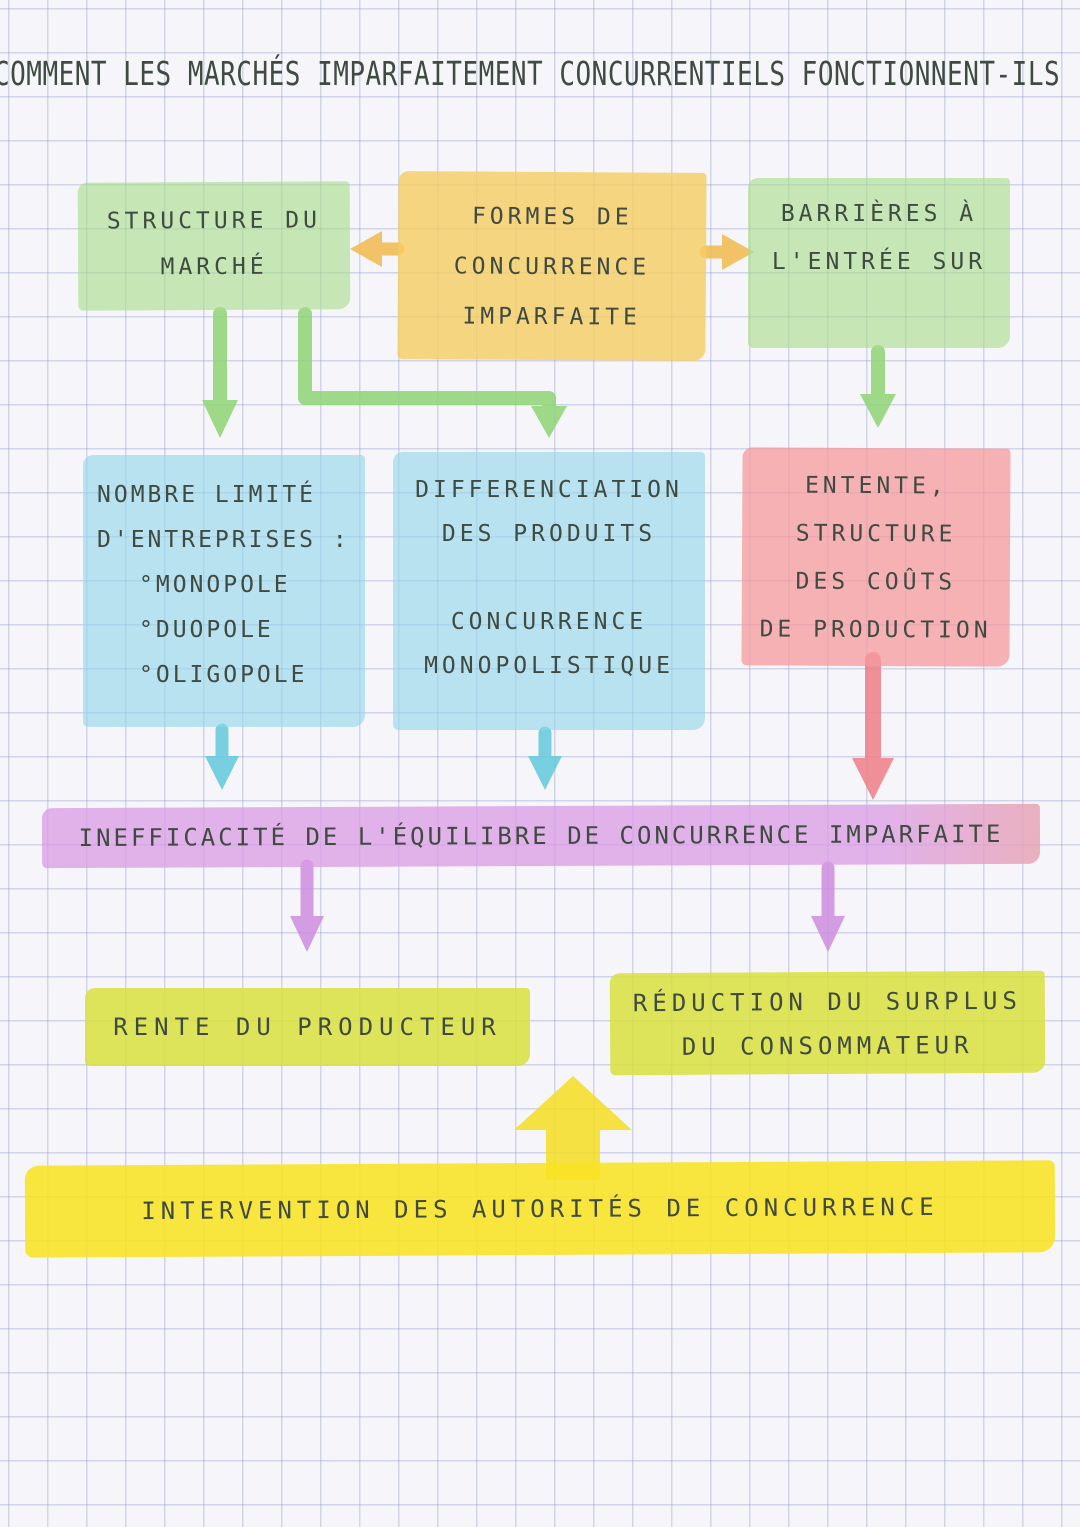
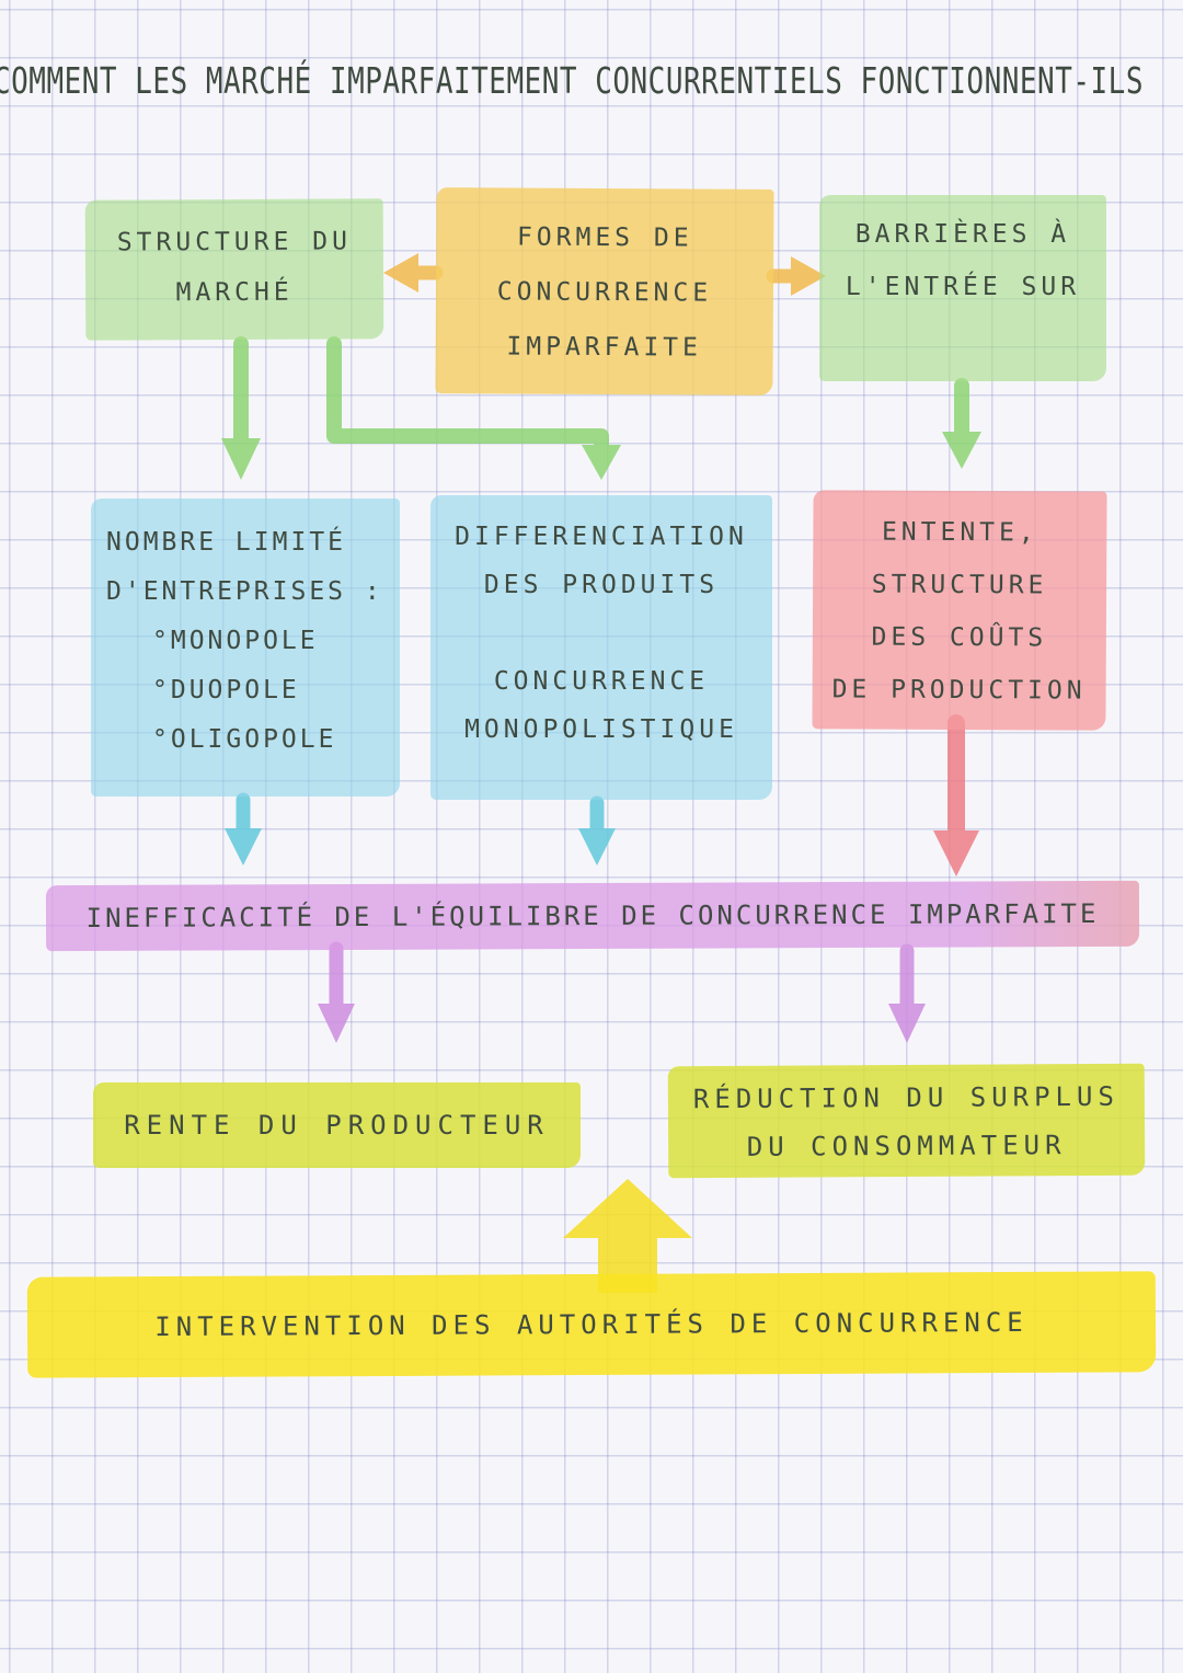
- COMMENT LES MARCHÉS IMPARFAITEMENT CONCURRENTIELS FONCTIONNENT-ILS
+ COMMENT LES MARCHÉ IMPARFAITEMENT CONCURRENTIELS FONCTIONNENT-ILS
  STRUCTURE DU
  MARCHÉ
  FORMES DE
  CONCURRENCE
  IMPARFAITE
  BARRIÈRES À
  L'ENTRÉE SUR
  NOMBRE LIMITÉ
  D'ENTREPRISES :
  °MONOPOLE
  °DUOPOLE
  °OLIGOPOLE
  DIFFERENCIATION
  DES PRODUITS
  CONCURRENCE
  MONOPOLISTIQUE
  ENTENTE,
  STRUCTURE
  DES COÛTS
  DE PRODUCTION
  INEFFICACITÉ DE L'ÉQUILIBRE DE CONCURRENCE IMPARFAITE
  RENTE DU PRODUCTEUR
  RÉDUCTION DU SURPLUS
  DU CONSOMMATEUR
  INTERVENTION DES AUTORITÉS DE CONCURRENCE
